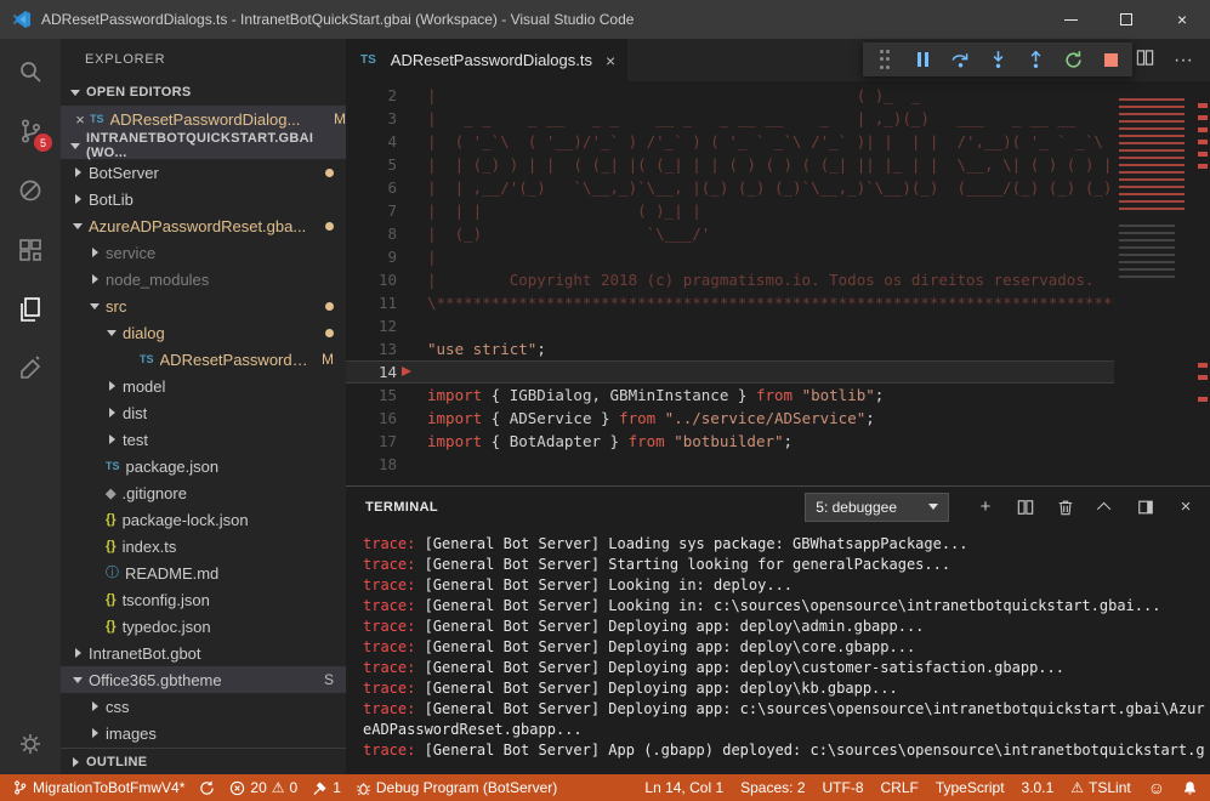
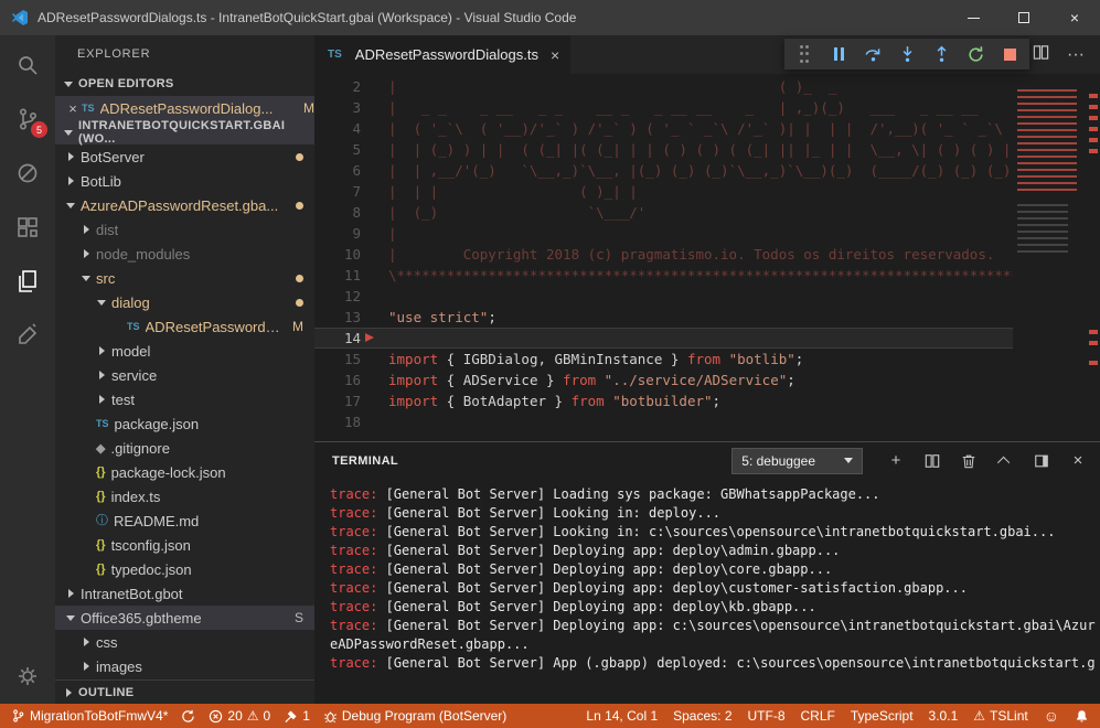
  ADResetPasswordDialogs.ts - IntranetBotQuickStart.gbai (Workspace) - Visual Studio Code
  ×
  5
  EXPLORER
  OPEN EDITORS
  ×
  TS
  ADResetPasswordDialog...
  M
  INTRANETBOTQUICKSTART.GBAI (WO...
  BotServer
  BotLib
  AzureADPasswordReset.gba...
- service
+ dist
  node_modules
  src
  dialog
  TS
  ADResetPasswordDia
  M
  model
- dist
+ service
  test
  TS
  package.json
  ◆
  .gitignore
  {}
  package-lock.json
  {}
  index.ts
  ⓘ
  README.md
  {}
  tsconfig.json
  {}
  typedoc.json
  IntranetBot.gbot
  Office365.gbtheme
  S
  css
  images
  OUTLINE
  TS
  ADResetPasswordDialogs.ts
  ×
  ···
  2
  | ( )_ _
  3
  | _ _ _ __ _ _ __ _ _ __ __ _ | ,_)(_) ___ _ __ __
  4
  | ( '_`\ ( '__)/'_` ) /'_` ) ( '_ ` _`\ /'_` )| | | | /',__)( '_ ` _`\
  5
  | | (_) ) | | ( (_| |( (_| | | ( ) ( ) ( (_| || |_ | | \__, \| ( ) ( ) |
  6
  | | ,__/'(_) `\__,_)`\__, |(_) (_) (_)`\__,_)`\__)(_) (____/(_) (_) (_)
  7
  | | | ( )_| |
  8
  | (_) `\___/'
  9
  10
  | Copyright 2018 (c) pragmatismo.io. Todos os direitos reservados.
  11
  \**************************************************************************
  12
  13
  "use strict";
  14
  15
  import { IGBDialog, GBMinInstance } from "botlib";
  16
  import { ADService } from "../service/ADService";
  17
  import { BotAdapter } from "botbuilder";
  18
  TERMINAL
  5: debuggee
  +
  ×
  trace: [General Bot Server] Loading sys package: GBWhatsappPackage...
- trace: [General Bot Server] Starting looking for generalPackages...
  trace: [General Bot Server] Looking in: deploy...
  trace: [General Bot Server] Looking in: c:\sources\opensource\intranetbotquickstart.gbai...
  trace: [General Bot Server] Deploying app: deploy\admin.gbapp...
  trace: [General Bot Server] Deploying app: deploy\core.gbapp...
  trace: [General Bot Server] Deploying app: deploy\customer-satisfaction.gbapp...
  trace: [General Bot Server] Deploying app: deploy\kb.gbapp...
  trace: [General Bot Server] Deploying app: c:\sources\opensource\intranetbotquickstart.gbai\Azur
  eADPasswordReset.gbapp...
  trace: [General Bot Server] App (.gbapp) deployed: c:\sources\opensource\intranetbotquickstart.g
  MigrationToBotFmwV4*
  20
  ⚠
  0
  1
  Debug Program (BotServer)
  Ln 14, Col 1
  Spaces: 2
  UTF-8
  CRLF
  TypeScript
  3.0.1
  ⚠
  TSLint
  ☺
